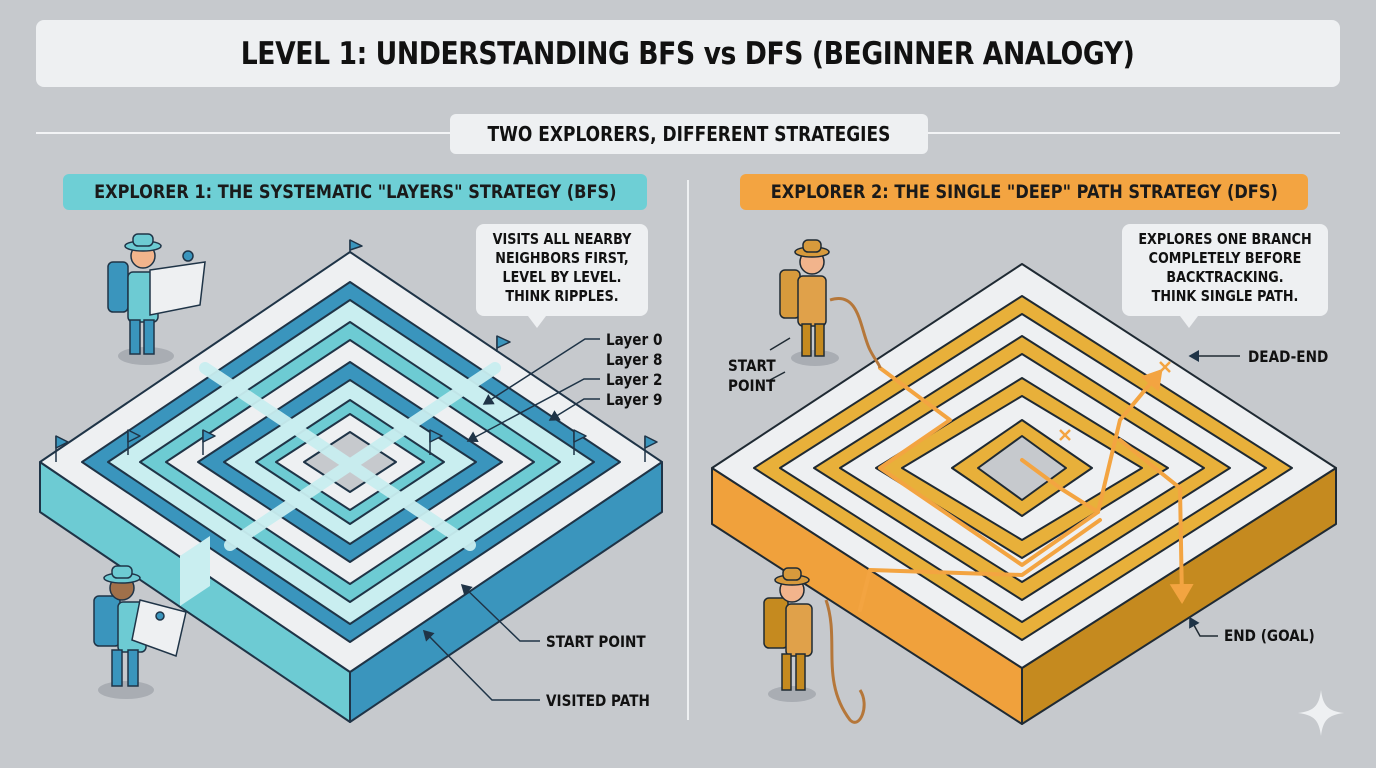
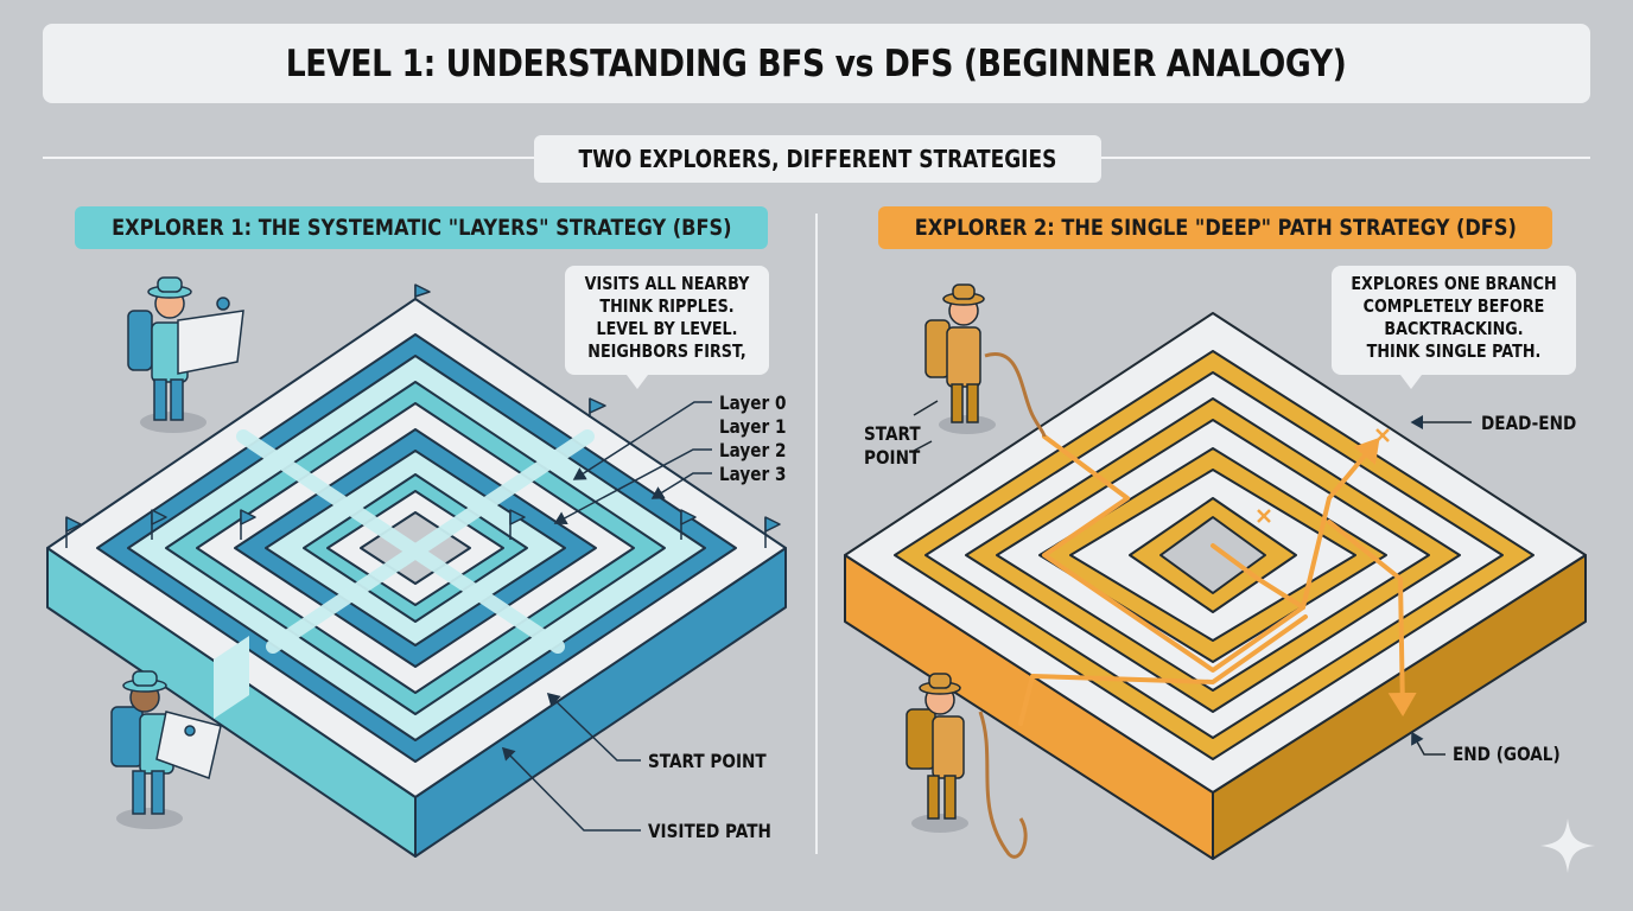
  LEVEL 1: UNDERSTANDING BFS vs DFS (BEGINNER ANALOGY)
  TWO EXPLORERS, DIFFERENT STRATEGIES
  EXPLORER 1: THE SYSTEMATIC "LAYERS" STRATEGY (BFS)
  EXPLORER 2: THE SINGLE "DEEP" PATH STRATEGY (DFS)
  VISITS ALL NEARBY
- NEIGHBORS FIRST,
+ THINK RIPPLES.
  LEVEL BY LEVEL.
- THINK RIPPLES.
+ NEIGHBORS FIRST,
  EXPLORES ONE BRANCH
  COMPLETELY BEFORE
  BACKTRACKING.
  THINK SINGLE PATH.
  Layer 0
- Layer 8
+ Layer 1
  Layer 2
- Layer 9
+ Layer 3
  START POINT
  VISITED PATH
  START
  POINT
  DEAD-END
  END (GOAL)
